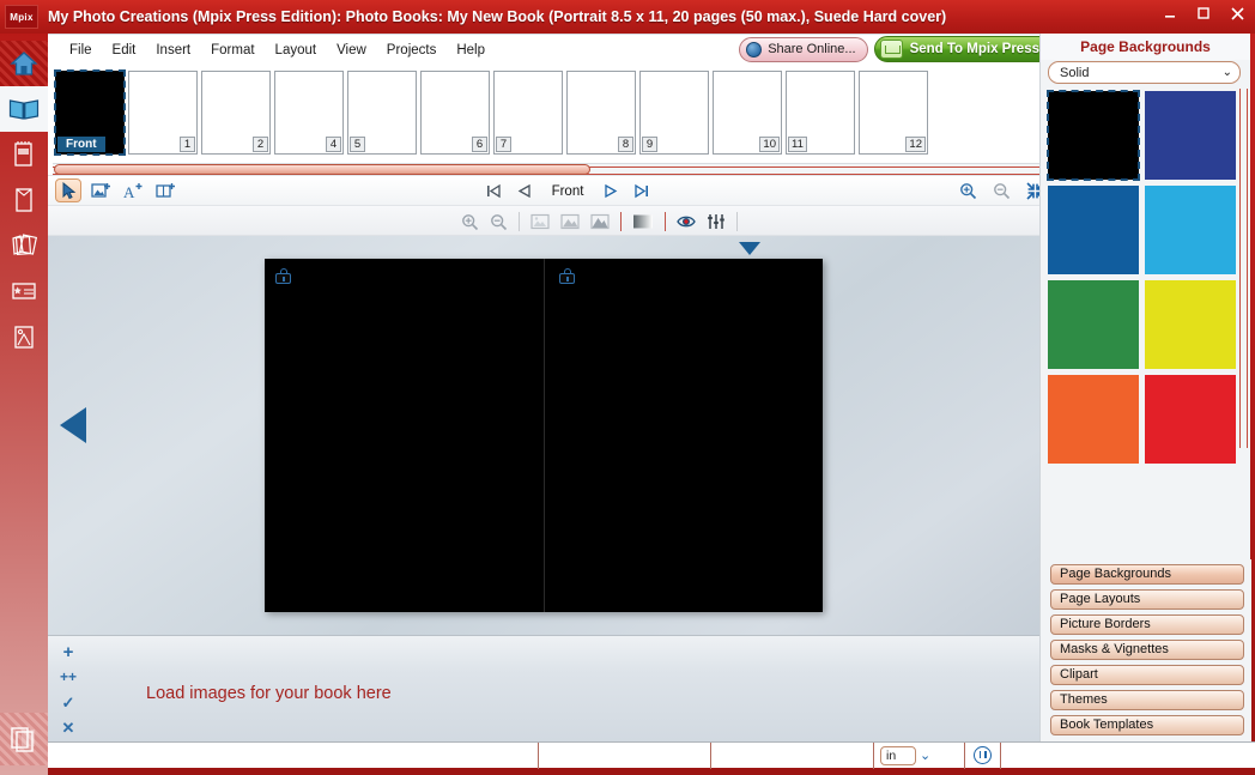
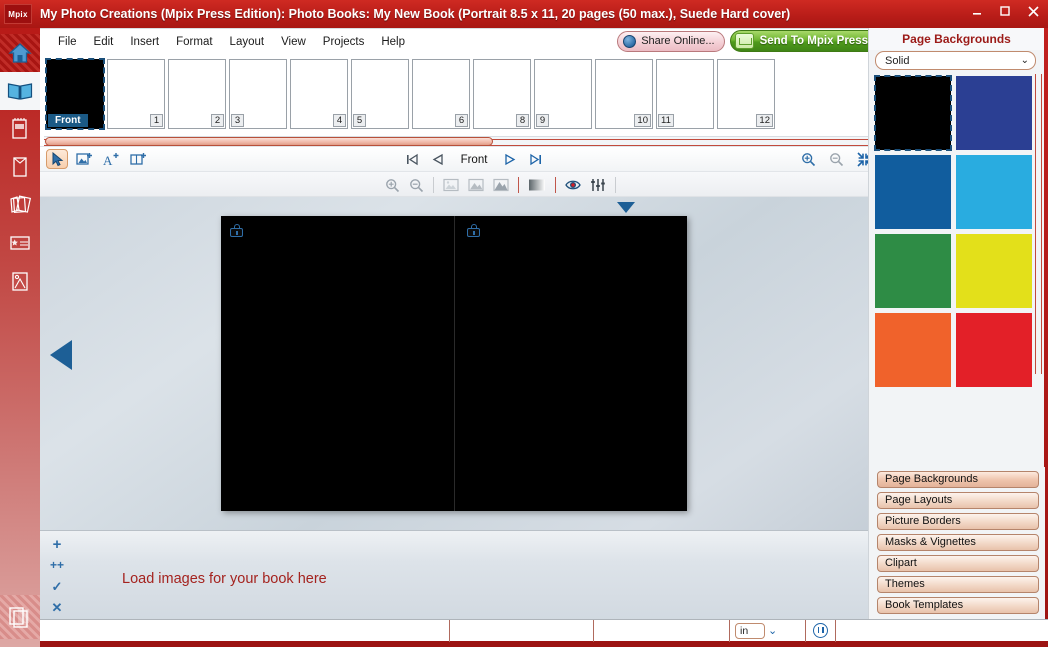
  Mpix
  My Photo Creations (Mpix Press Edition): Photo Books: My New Book (Portrait 8.5 x 11, 20 pages (50 max.), Suede Hard cover)
  File
  Edit
  Insert
  Format
  Layout
  View
  Projects
  Help
  Share Online...
  Send To Mpix Press
  Front
  1
  2
+ 3
  4
  5
  6
- 7
  8
  9
  10
  11
  12
  A
  Front
  +
  ++
  ✓
  ✕
  Load images for your book here
  in
  ⌄
  Page Backgrounds
  Solid
  ⌄
  Page Backgrounds
  Page Layouts
  Picture Borders
  Masks & Vignettes
  Clipart
  Themes
  Book Templates
